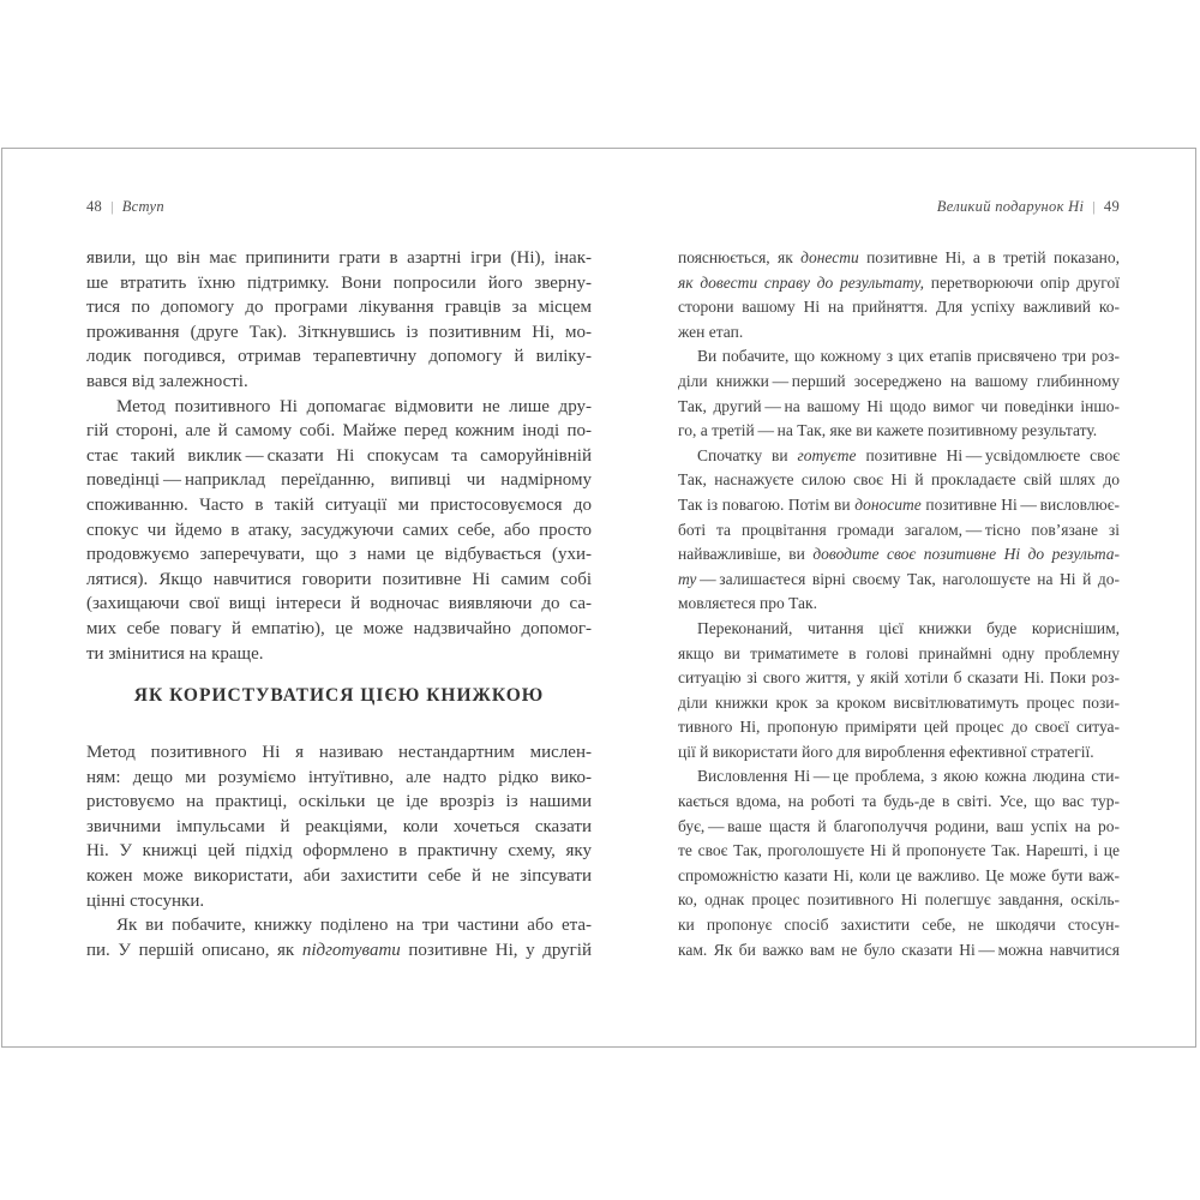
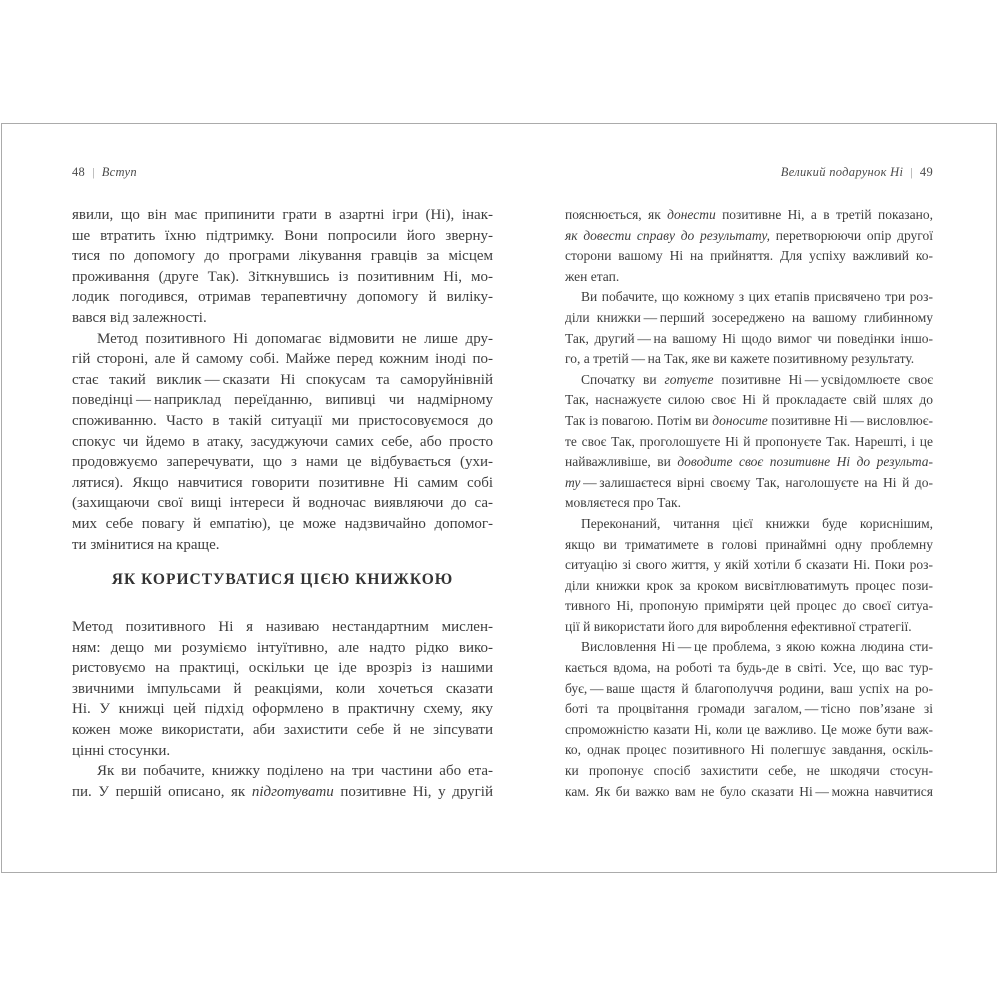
  48 | Вступ
  Великий подарунок Ні | 49
  явили, що він має припинити грати в азартні ігри (Ні), інак-
  ше втратить їхню підтримку. Вони попросили його зверну-
  тися по допомогу до програми лікування гравців за місцем
  проживання (друге Так). Зіткнувшись із позитивним Ні, мо-
  лодик погодився, отримав терапевтичну допомогу й виліку-
  вався від залежності.
  Метод позитивного Ні допомагає відмовити не лише дру-
  гій стороні, але й самому собі. Майже перед кожним іноді по-
  стає такий виклик — сказати Ні спокусам та саморуйнівній
  поведінці — наприклад переїданню, випивці чи надмірному
  споживанню. Часто в такій ситуації ми пристосовуємося до
  спокус чи йдемо в атаку, засуджуючи самих себе, або просто
  продовжуємо заперечувати, що з нами це відбувається (ухи-
  лятися). Якщо навчитися говорити позитивне Ні самим собі
  (захищаючи свої вищі інтереси й водночас виявляючи до са-
  мих себе повагу й емпатію), це може надзвичайно допомог-
  ти змінитися на краще.
  ЯК КОРИСТУВАТИСЯ ЦІЄЮ КНИЖКОЮ
  Метод позитивного Ні я називаю нестандартним мислен-
  ням: дещо ми розуміємо інтуїтивно, але надто рідко вико-
  ристовуємо на практиці, оскільки це іде врозріз із нашими
  звичними імпульсами й реакціями, коли хочеться сказати
  Ні. У книжці цей підхід оформлено в практичну схему, яку
  кожен може використати, аби захистити себе й не зіпсувати
  цінні стосунки.
  Як ви побачите, книжку поділено на три частини або ета-
  пи. У першій описано, як підготувати позитивне Ні, у другій
  пояснюється, як донести позитивне Ні, а в третій показано,
  як довести справу до результату, перетворюючи опір другої
  сторони вашому Ні на прийняття. Для успіху важливий ко-
  жен етап.
  Ви побачите, що кожному з цих етапів присвячено три роз-
  діли книжки — перший зосереджено на вашому глибинному
  Так, другий — на вашому Ні щодо вимог чи поведінки іншо-
  го, а третій — на Так, яке ви кажете позитивному результату.
  Спочатку ви готуєте позитивне Ні — усвідомлюєте своє
  Так, наснажуєте силою своє Ні й прокладаєте свій шлях до
  Так із повагою. Потім ви доносите позитивне Ні — висловлює-
- боті та процвітання громади загалом, — тісно пов’язане зі
+ те своє Так, проголошуєте Ні й пропонуєте Так. Нарешті, і це
  найважливіше, ви доводите своє позитивне Ні до результа-
  ту — залишаєтеся вірні своєму Так, наголошуєте на Ні й до-
  мовляєтеся про Так.
  Переконаний, читання цієї книжки буде кориснішим,
  якщо ви триматимете в голові принаймні одну проблемну
  ситуацію зі свого життя, у якій хотіли б сказати Ні. Поки роз-
  діли книжки крок за кроком висвітлюватимуть процес пози-
  тивного Ні, пропоную приміряти цей процес до своєї ситуа-
  ції й використати його для вироблення ефективної стратегії.
  Висловлення Ні — це проблема, з якою кожна людина сти-
  кається вдома, на роботі та будь-де в світі. Усе, що вас тур-
  бує, — ваше щастя й благополуччя родини, ваш успіх на ро-
- те своє Так, проголошуєте Ні й пропонуєте Так. Нарешті, і це
+ боті та процвітання громади загалом, — тісно пов’язане зі
  спроможністю казати Ні, коли це важливо. Це може бути важ-
  ко, однак процес позитивного Ні полегшує завдання, оскіль-
  ки пропонує спосіб захистити себе, не шкодячи стосун-
  кам. Як би важко вам не було сказати Ні — можна навчитися
